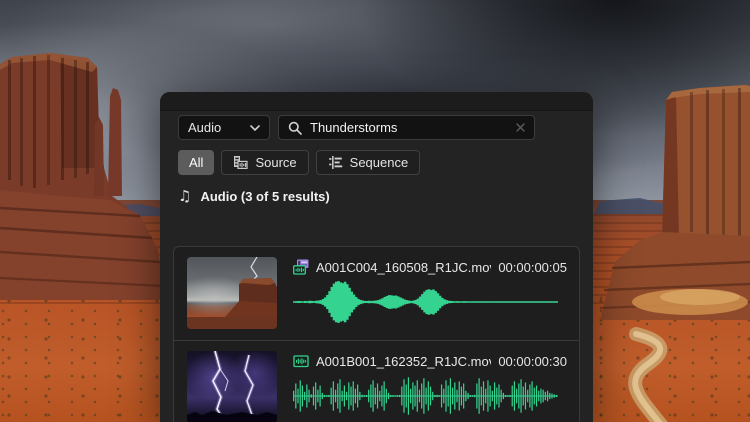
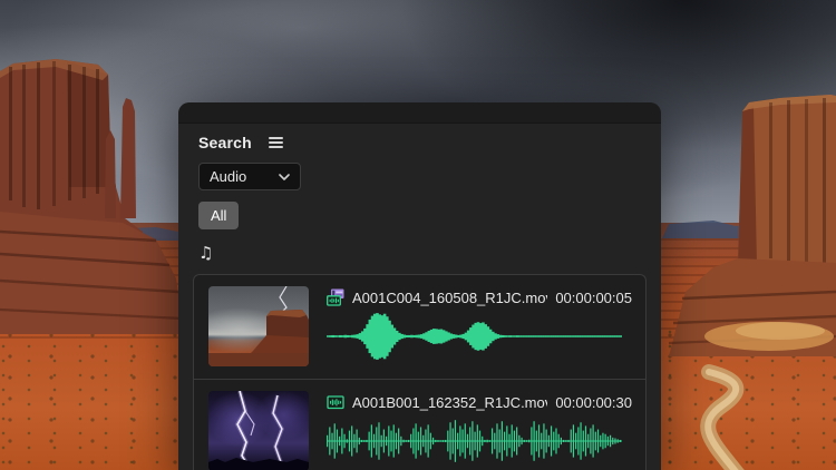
+ Search
  Audio
- Thunderstorms
  All
- Source
- Sequence
  ♫
- Audio (3 of 5 results)
  A001C004_160508_R1JC.mo
  00:00:00:05
  A001B001_162352_R1JC.mo
  00:00:00:30
